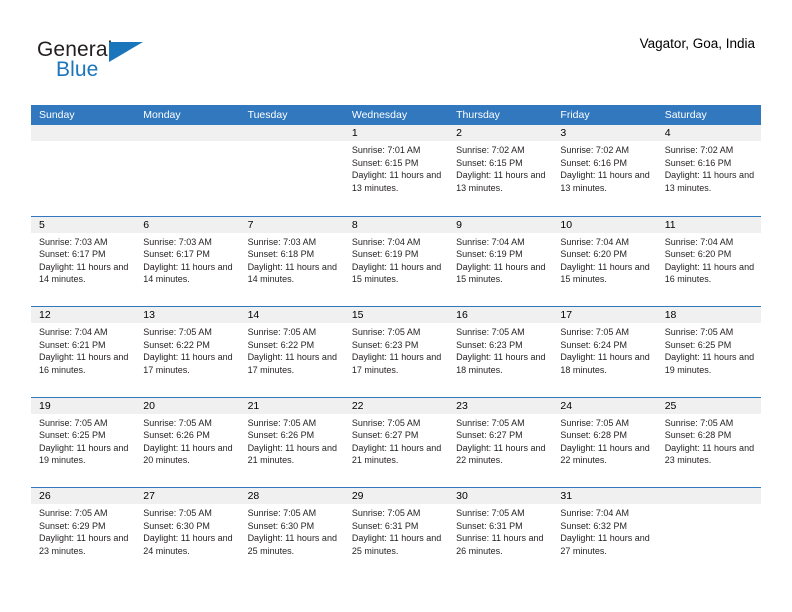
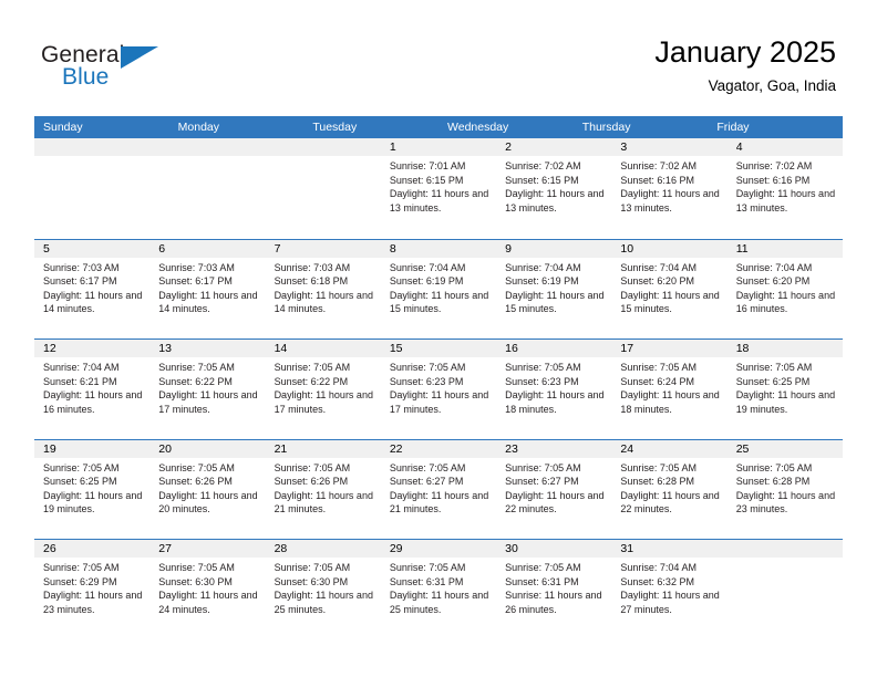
  General
  Blue
+ January 2025
  Vagator, Goa, India
  Sunday
  Monday
  Tuesday
  Wednesday
  Thursday
  Friday
- Saturday
  1
  Sunrise: 7:01 AM
  Sunset: 6:15 PM
  Daylight: 11 hours and 13 minutes.
  2
  Sunrise: 7:02 AM
  Sunset: 6:15 PM
  Daylight: 11 hours and 13 minutes.
  3
  Sunrise: 7:02 AM
  Sunset: 6:16 PM
  Daylight: 11 hours and 13 minutes.
  4
  Sunrise: 7:02 AM
  Sunset: 6:16 PM
  Daylight: 11 hours and 13 minutes.
  5
  Sunrise: 7:03 AM
  Sunset: 6:17 PM
  Daylight: 11 hours and 14 minutes.
  6
  Sunrise: 7:03 AM
  Sunset: 6:17 PM
  Daylight: 11 hours and 14 minutes.
  7
  Sunrise: 7:03 AM
  Sunset: 6:18 PM
  Daylight: 11 hours and 14 minutes.
  8
  Sunrise: 7:04 AM
  Sunset: 6:19 PM
  Daylight: 11 hours and 15 minutes.
  9
  Sunrise: 7:04 AM
  Sunset: 6:19 PM
  Daylight: 11 hours and 15 minutes.
  10
  Sunrise: 7:04 AM
  Sunset: 6:20 PM
  Daylight: 11 hours and 15 minutes.
  11
  Sunrise: 7:04 AM
  Sunset: 6:20 PM
  Daylight: 11 hours and 16 minutes.
  12
  Sunrise: 7:04 AM
  Sunset: 6:21 PM
  Daylight: 11 hours and 16 minutes.
  13
  Sunrise: 7:05 AM
  Sunset: 6:22 PM
  Daylight: 11 hours and 17 minutes.
  14
  Sunrise: 7:05 AM
  Sunset: 6:22 PM
  Daylight: 11 hours and 17 minutes.
  15
  Sunrise: 7:05 AM
  Sunset: 6:23 PM
  Daylight: 11 hours and 17 minutes.
  16
  Sunrise: 7:05 AM
  Sunset: 6:23 PM
  Daylight: 11 hours and 18 minutes.
  17
  Sunrise: 7:05 AM
  Sunset: 6:24 PM
  Daylight: 11 hours and 18 minutes.
  18
  Sunrise: 7:05 AM
  Sunset: 6:25 PM
  Daylight: 11 hours and 19 minutes.
  19
  Sunrise: 7:05 AM
  Sunset: 6:25 PM
  Daylight: 11 hours and 19 minutes.
  20
  Sunrise: 7:05 AM
  Sunset: 6:26 PM
  Daylight: 11 hours and 20 minutes.
  21
  Sunrise: 7:05 AM
  Sunset: 6:26 PM
  Daylight: 11 hours and 21 minutes.
  22
  Sunrise: 7:05 AM
  Sunset: 6:27 PM
  Daylight: 11 hours and 21 minutes.
  23
  Sunrise: 7:05 AM
  Sunset: 6:27 PM
  Daylight: 11 hours and 22 minutes.
  24
  Sunrise: 7:05 AM
  Sunset: 6:28 PM
  Daylight: 11 hours and 22 minutes.
  25
  Sunrise: 7:05 AM
  Sunset: 6:28 PM
  Daylight: 11 hours and 23 minutes.
  26
  Sunrise: 7:05 AM
  Sunset: 6:29 PM
  Daylight: 11 hours and 23 minutes.
  27
  Sunrise: 7:05 AM
  Sunset: 6:30 PM
  Daylight: 11 hours and 24 minutes.
  28
  Sunrise: 7:05 AM
  Sunset: 6:30 PM
  Daylight: 11 hours and 25 minutes.
  29
  Sunrise: 7:05 AM
  Sunset: 6:31 PM
  Daylight: 11 hours and 25 minutes.
  30
  Sunrise: 7:05 AM
  Sunset: 6:31 PM
  Sunrise: 11 hours and 26 minutes.
  31
  Sunrise: 7:04 AM
  Sunset: 6:32 PM
  Daylight: 11 hours and 27 minutes.
